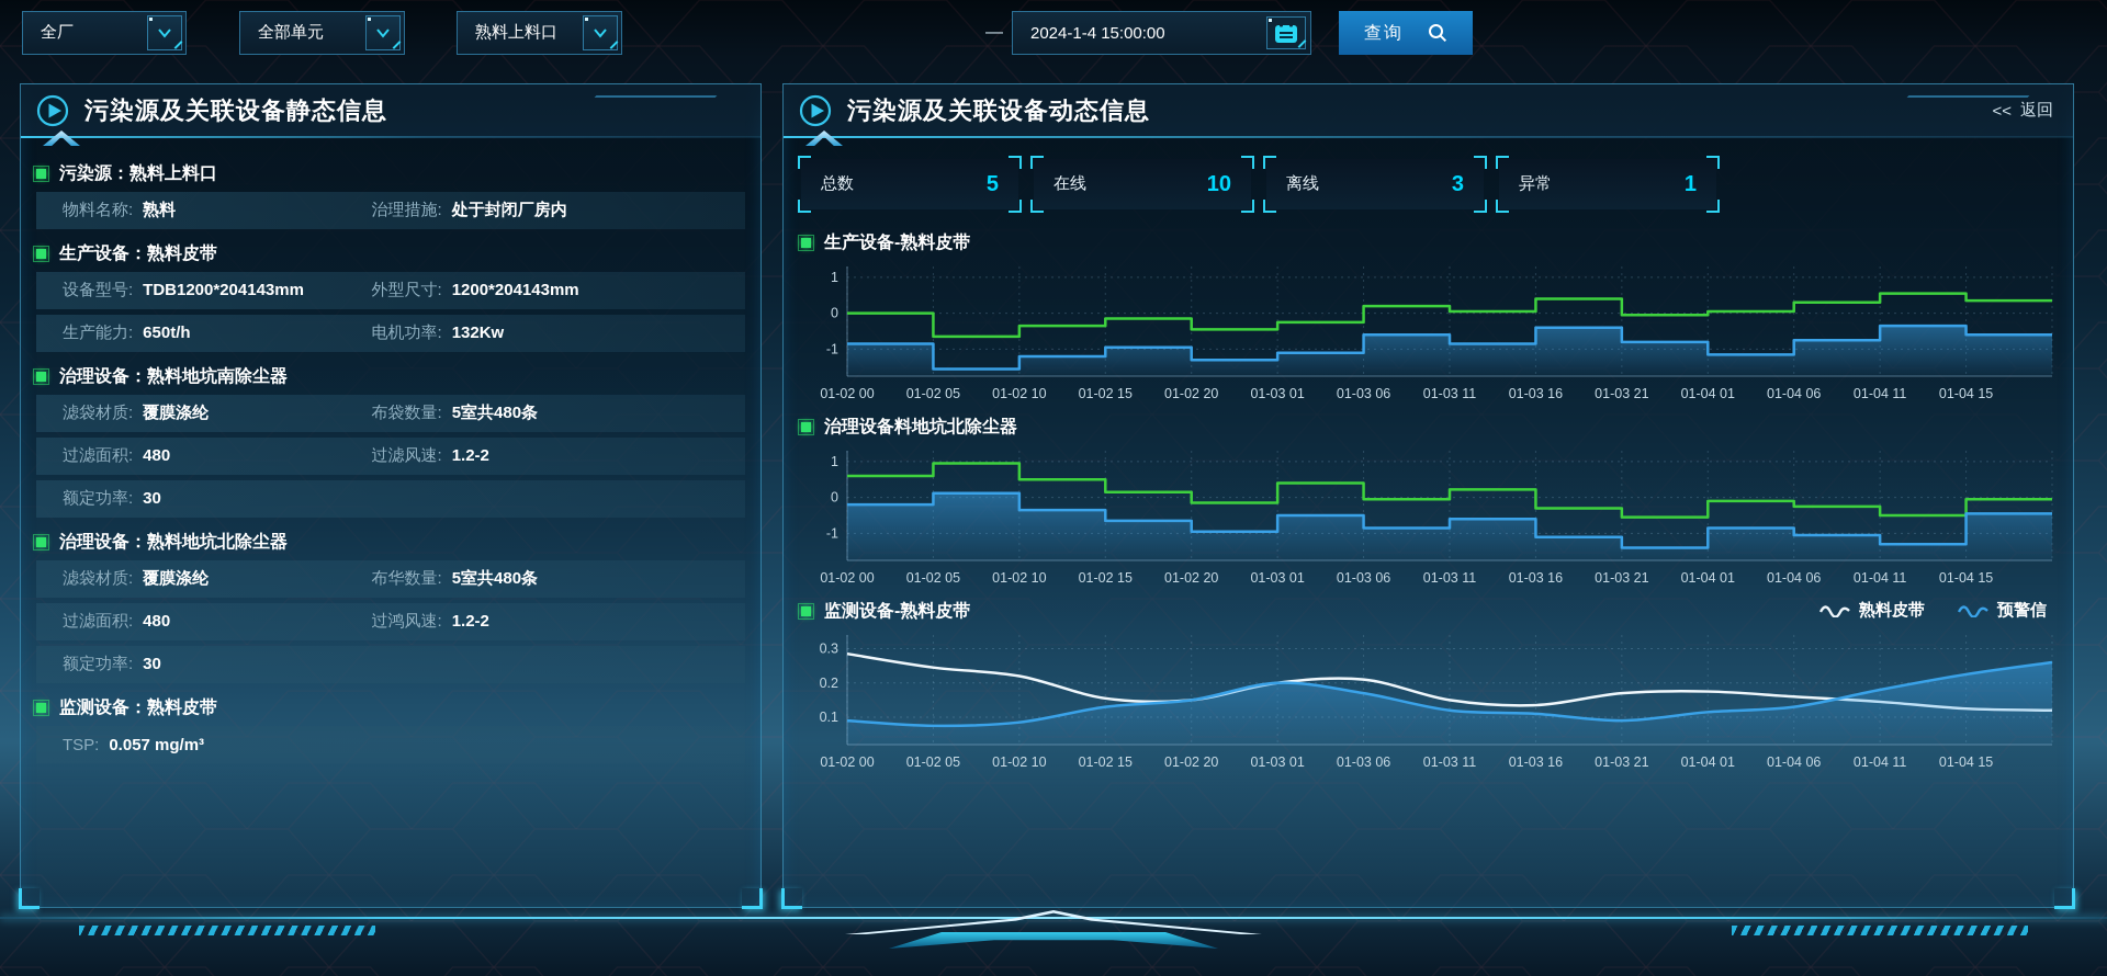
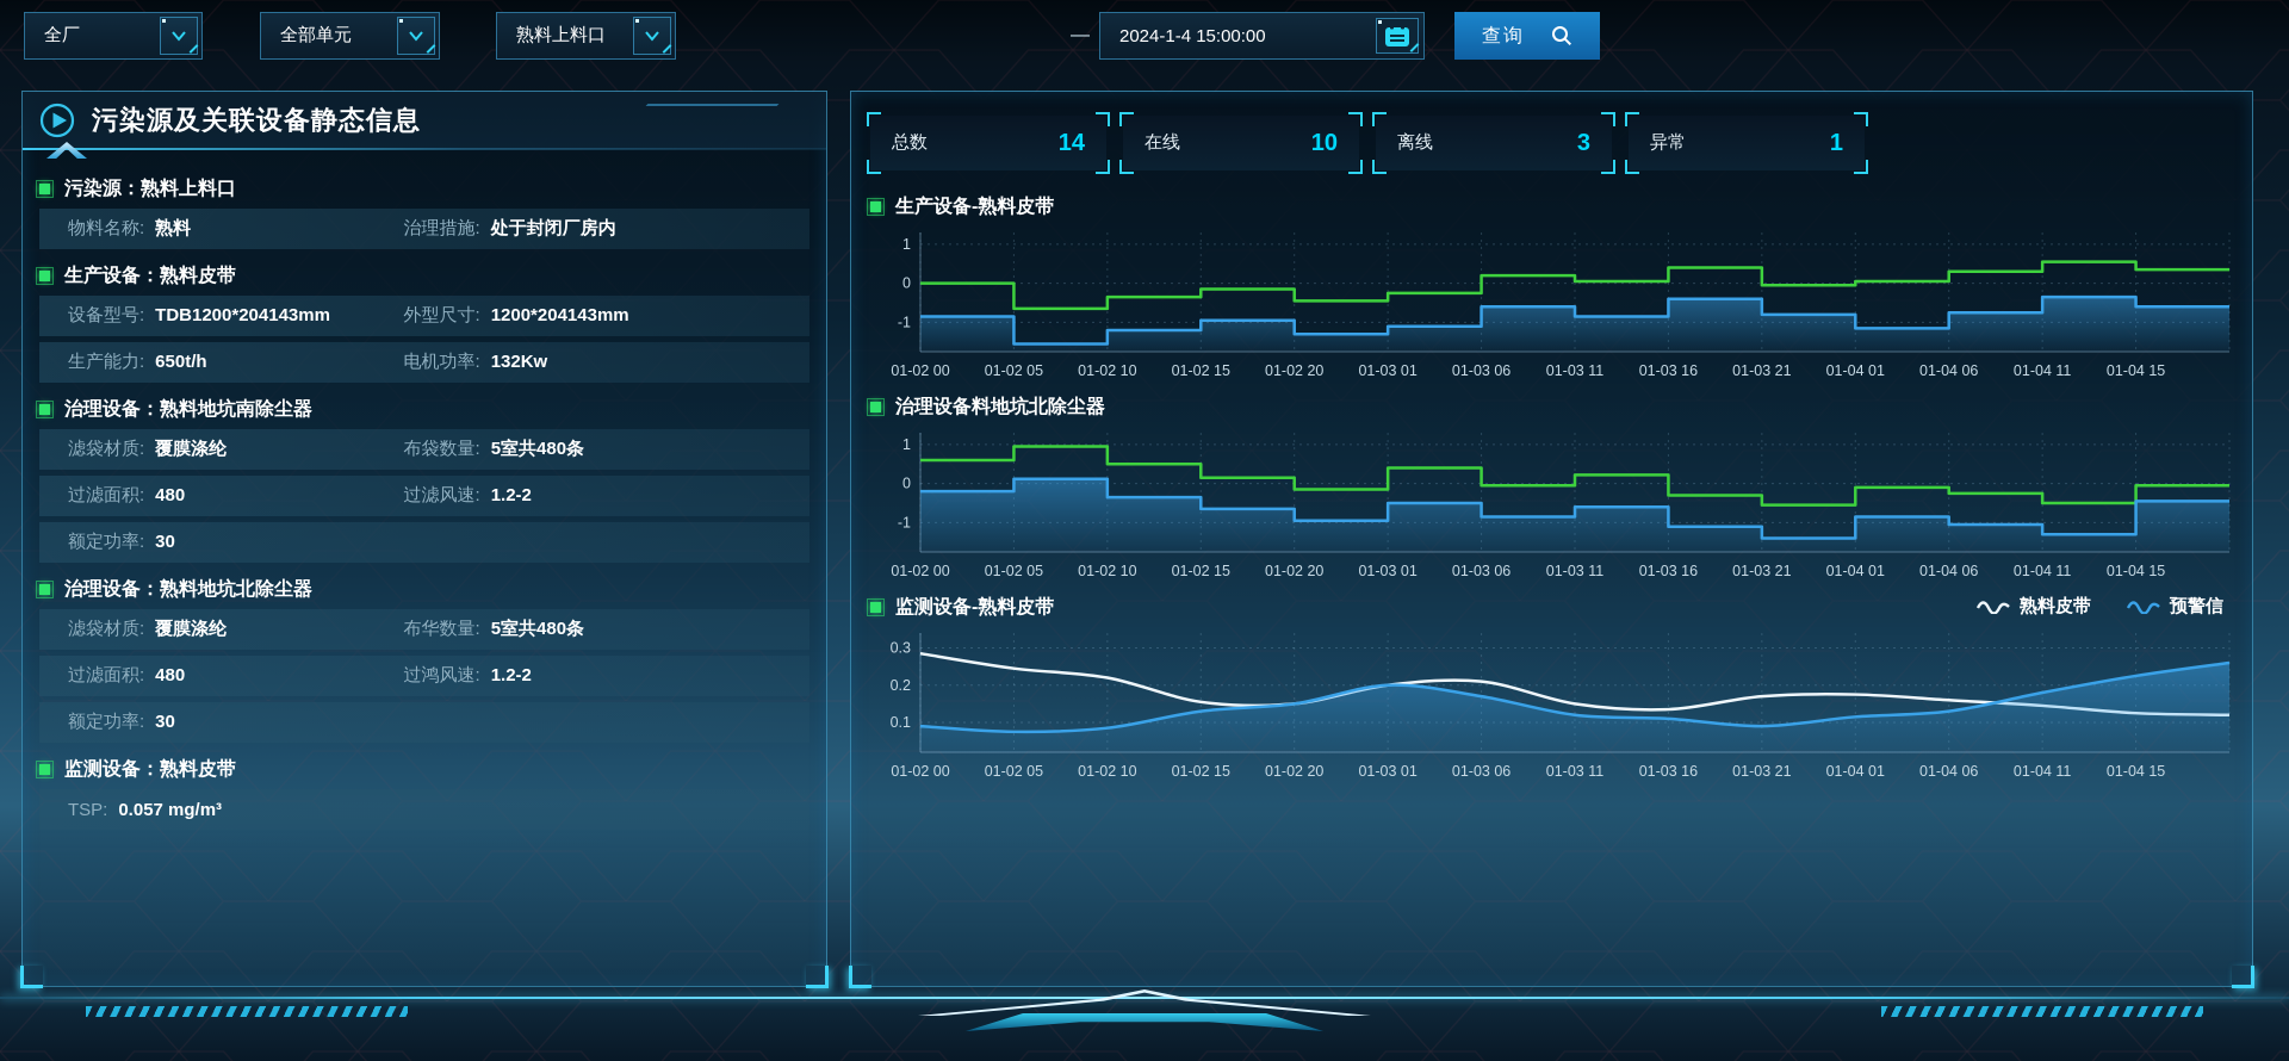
  全厂
  全部单元
  熟料上料口
  —
  2024-1-4 15:00:00
  查询
  污染源及关联设备静态信息
  污染源：熟料上料口
  物料名称:
  熟料
  治理措施:
  处于封闭厂房内
  生产设备：熟料皮带
  设备型号:
  TDB1200*204143mm
  外型尺寸:
  1200*204143mm
  生产能力:
  650t/h
  电机功率:
  132Kw
  治理设备：熟料地坑南除尘器
  滤袋材质:
  覆膜涤纶
  布袋数量:
  5室共480条
  过滤面积:
  480
  过滤风速:
  1.2-2
  额定功率:
  30
  治理设备：熟料地坑北除尘器
  滤袋材质:
  覆膜涤纶
  布华数量:
  5室共480条
  过滤面积:
  480
  过鸿风速:
  1.2-2
  额定功率:
  30
  监测设备：熟料皮带
  TSP:
  0.057 mg/m³
- 污染源及关联设备动态信息
- <<
- 返回
  总数
- 5
+ 14
  在线
  10
  离线
  3
  异常
  1
  生产设备-熟料皮带
  1
  0
  -1
  01-02 00
  01-02 05
  01-02 10
  01-02 15
  01-02 20
  01-03 01
  01-03 06
  01-03 11
  01-03 16
  01-03 21
  01-04 01
  01-04 06
  01-04 11
  01-04 15
  治理设备料地坑北除尘器
  1
  0
  -1
  01-02 00
  01-02 05
  01-02 10
  01-02 15
  01-02 20
  01-03 01
  01-03 06
  01-03 11
  01-03 16
  01-03 21
  01-04 01
  01-04 06
  01-04 11
  01-04 15
  监测设备-熟料皮带
  熟料皮带
  预警信
  0.3
  0.2
  0.1
  01-02 00
  01-02 05
  01-02 10
  01-02 15
  01-02 20
  01-03 01
  01-03 06
  01-03 11
  01-03 16
  01-03 21
  01-04 01
  01-04 06
  01-04 11
  01-04 15
